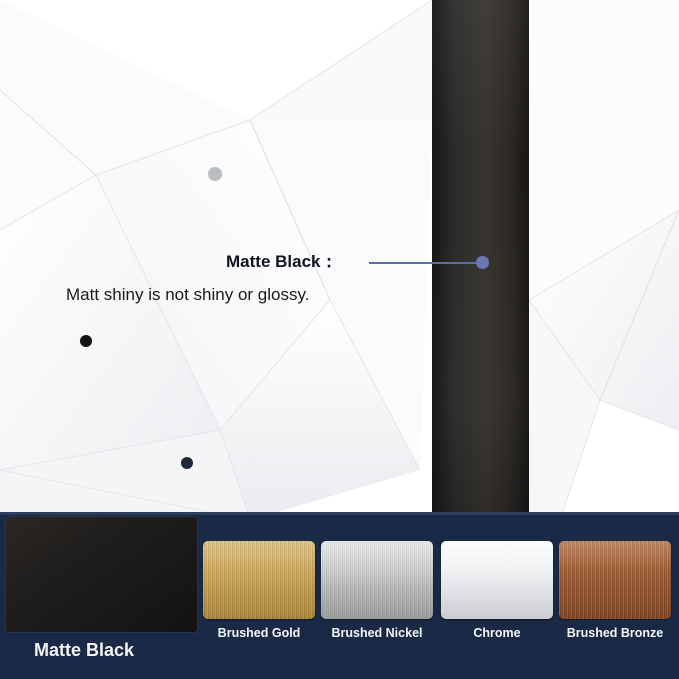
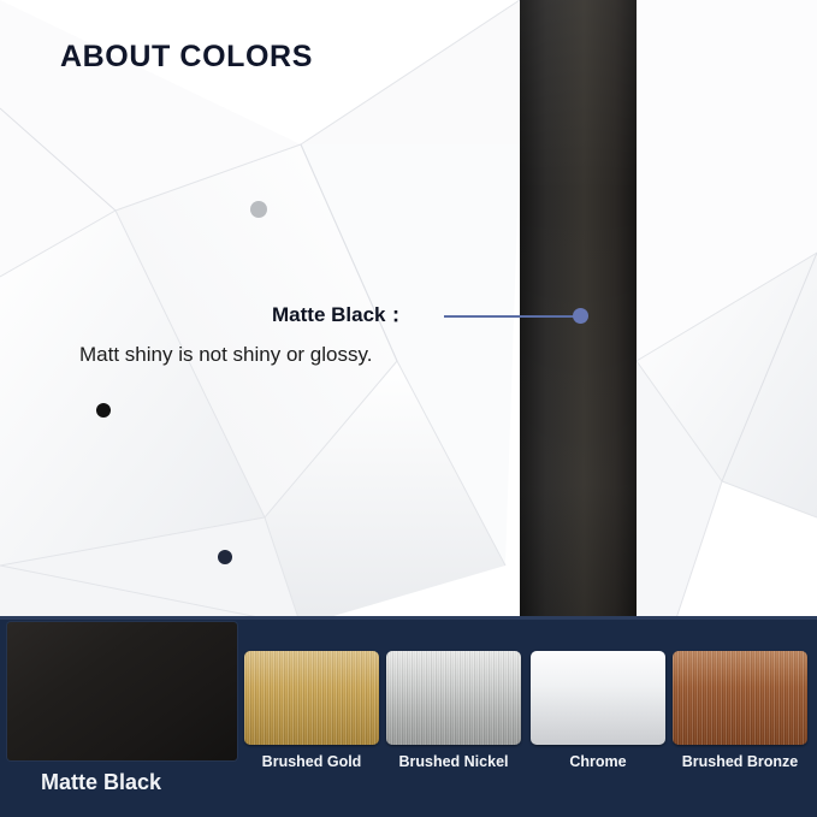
+ ABOUT COLORS
  Matte Black：
  Matt shiny is not shiny or glossy.
  Matte Black
  Brushed Gold
  Brushed Nickel
  Chrome
  Brushed Bronze
